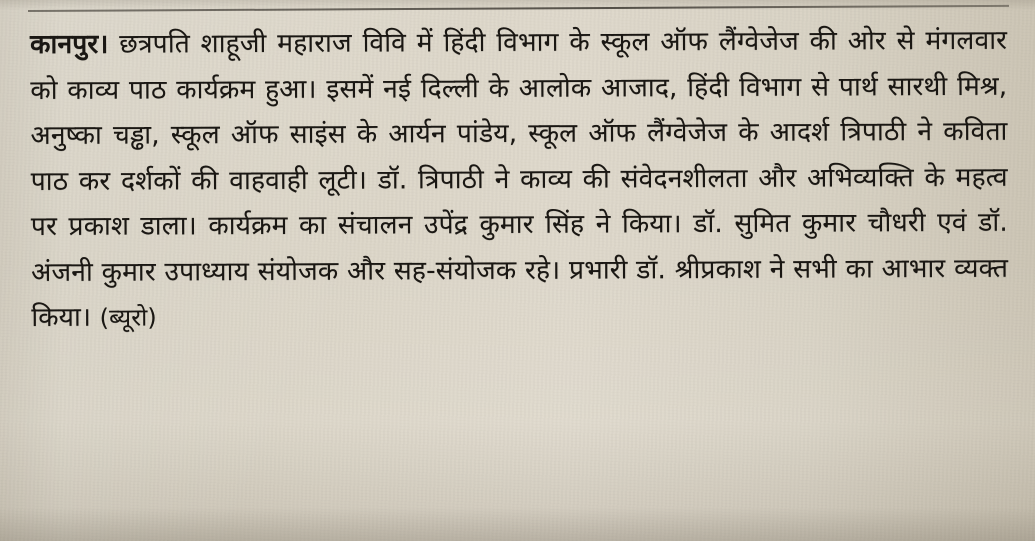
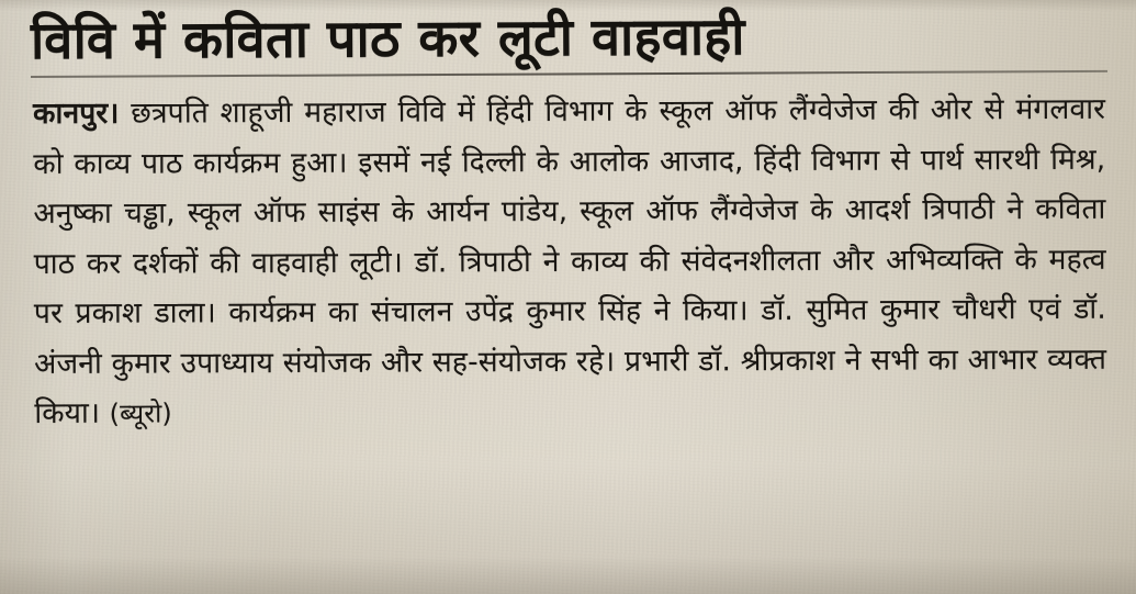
+ विवि में कविता पाठ कर लूटी वाहवाही
  कानपुर। छत्रपति शाहूजी महाराज विवि में हिंदी विभाग के स्कूल ऑफ लैंग्वेजेज की ओर से मंगलवार को काव्य पाठ कार्यक्रम हुआ। इसमें नई दिल्ली के आलोक आजाद, हिंदी विभाग से पार्थ सारथी मिश्र, अनुष्का चड्ढा, स्कूल ऑफ साइंस के आर्यन पांडेय, स्कूल ऑफ लैंग्वेजेज के आदर्श त्रिपाठी ने कविता पाठ कर दर्शकों की वाहवाही लूटी। डॉ. त्रिपाठी ने काव्य की संवेदनशीलता और अभिव्यक्ति के महत्व पर प्रकाश डाला। कार्यक्रम का संचालन उपेंद्र कुमार सिंह ने किया। डॉ. सुमित कुमार चौधरी एवं डॉ. अंजनी कुमार उपाध्याय संयोजक और सह-संयोजक रहे। प्रभारी डॉ. श्रीप्रकाश ने सभी का आभार व्यक्त किया। (ब्यूरो)
